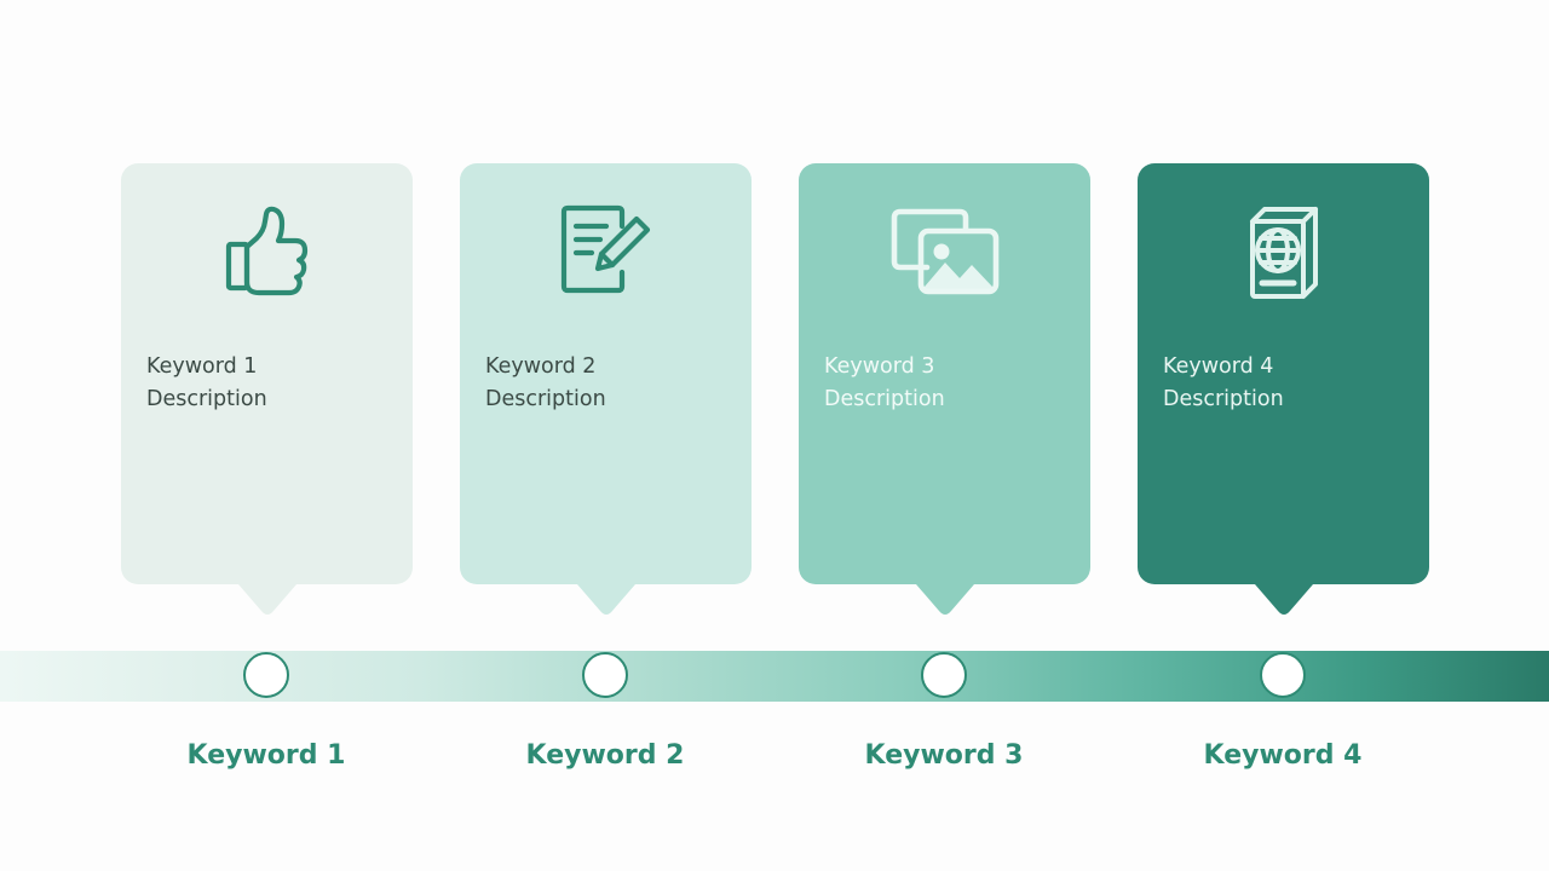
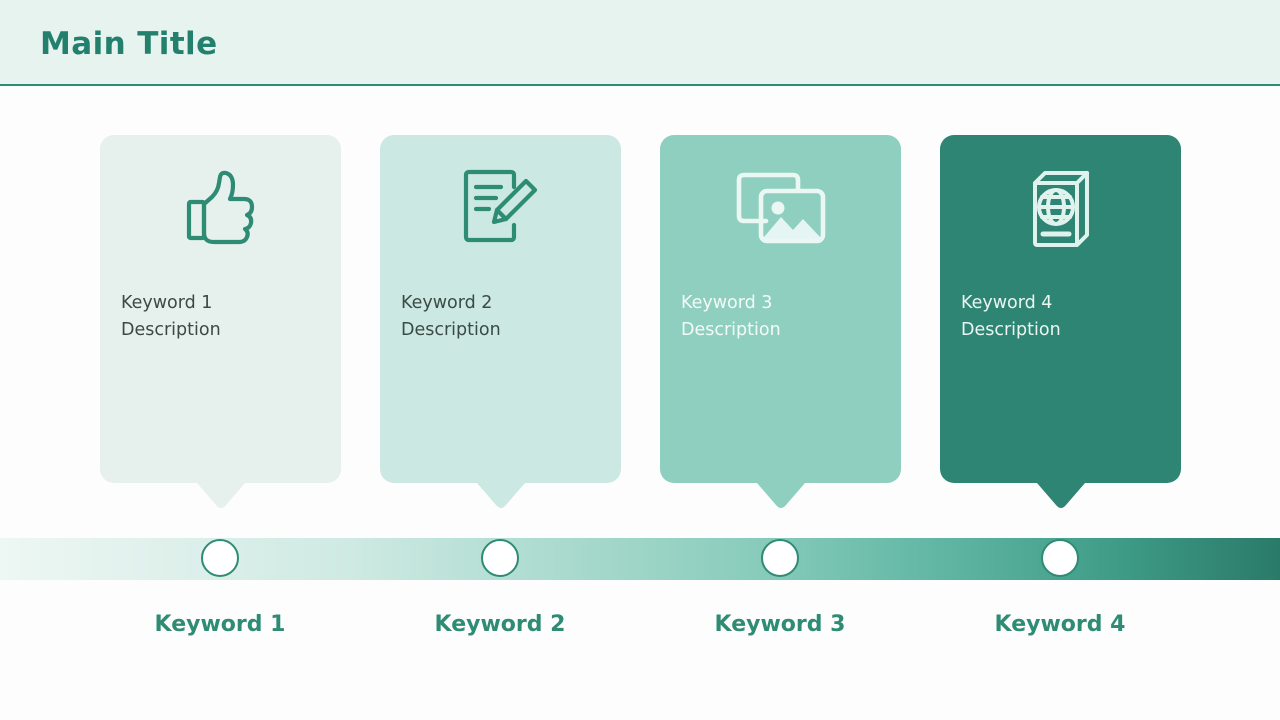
+ Main Title
  Keyword 1
  Description
  Keyword 2
  Description
  Keyword 3
  Description
  Keyword 4
  Description
  Keyword 1
  Keyword 2
  Keyword 3
  Keyword 4
